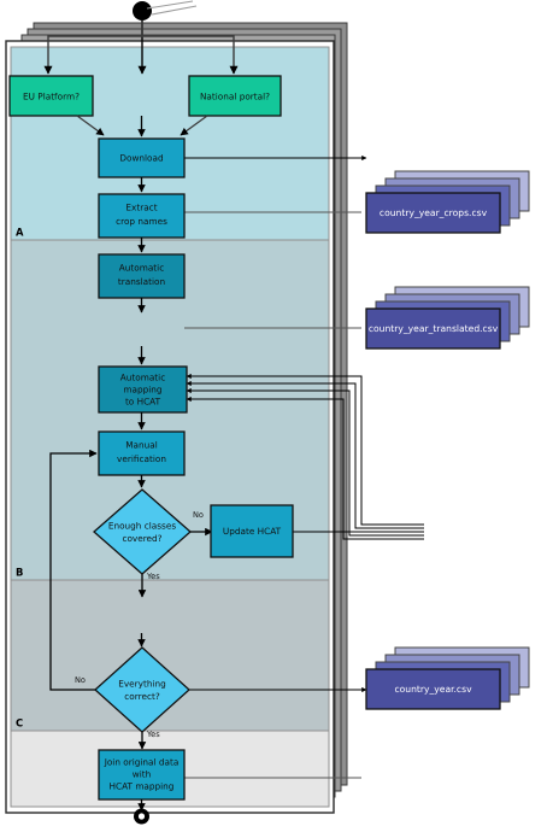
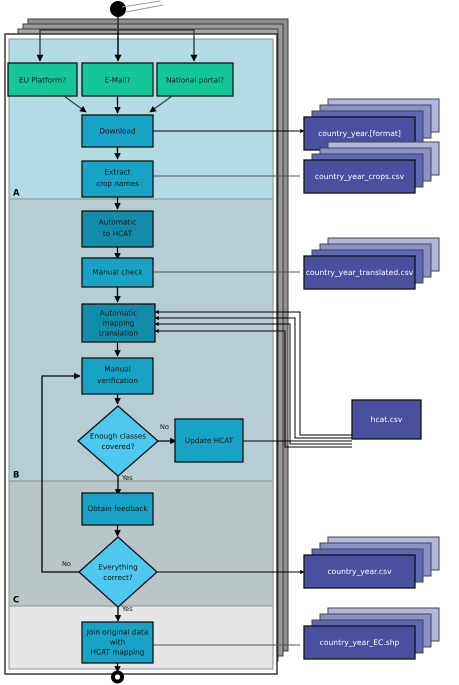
  EU Platform?
+ E-Mail?
  National portal?
  Download
  Extract
  crop names
  Automatic
- translation
+ to HCAT
+ Manual check
  Automatic
  mapping
- to HCAT
+ translation
  Manual
  verification
  Enough classes
  covered?
  No
  Update HCAT
  Yes
+ Obtain feedback
  Everything
  correct?
  No
  Yes
  Join original data
  with
  HCAT mapping
  A
  B
  C
+ country_year.[format]
  country_year_crops.csv
  country_year_translated.csv
+ hcat.csv
  country_year.csv
+ country_year_EC.shp
